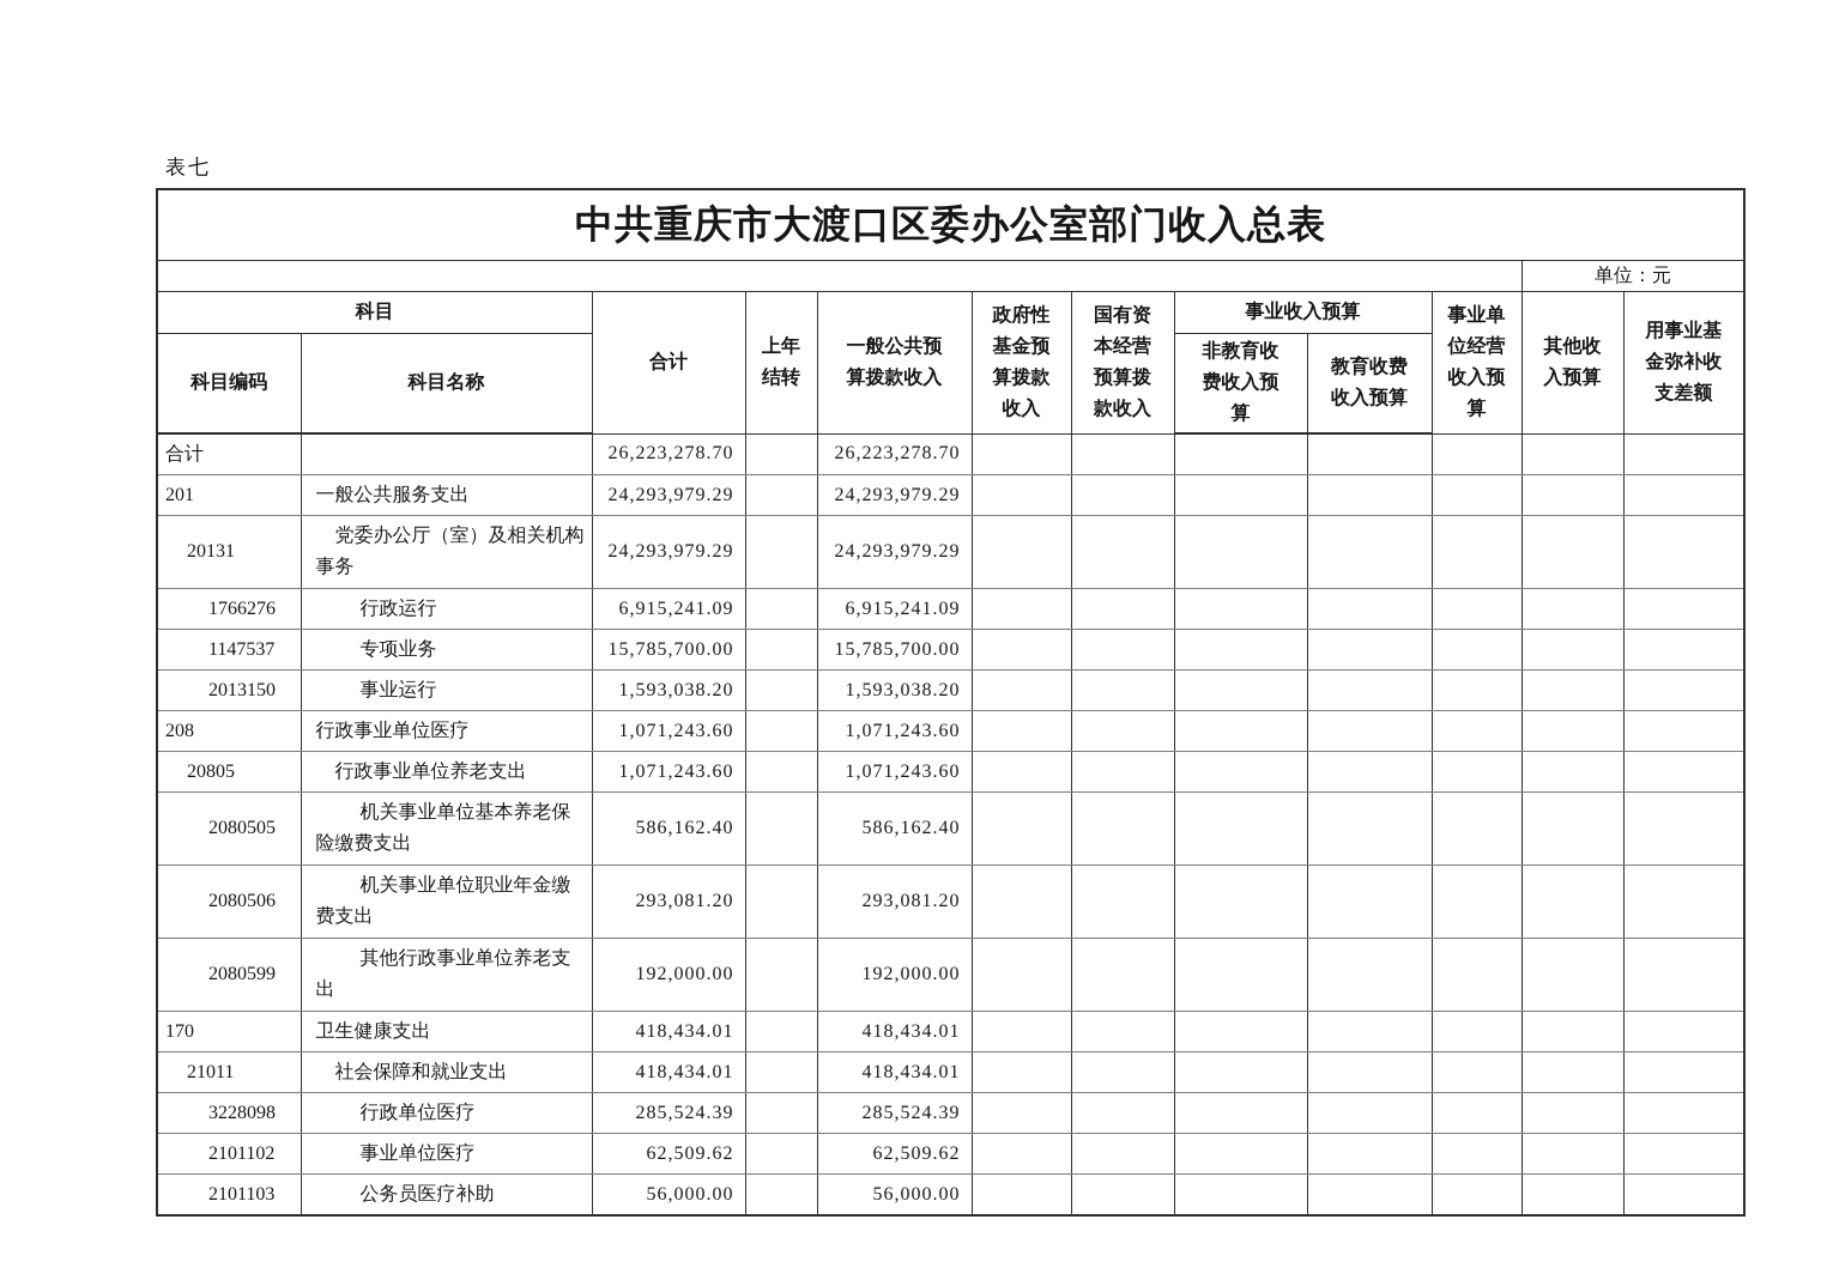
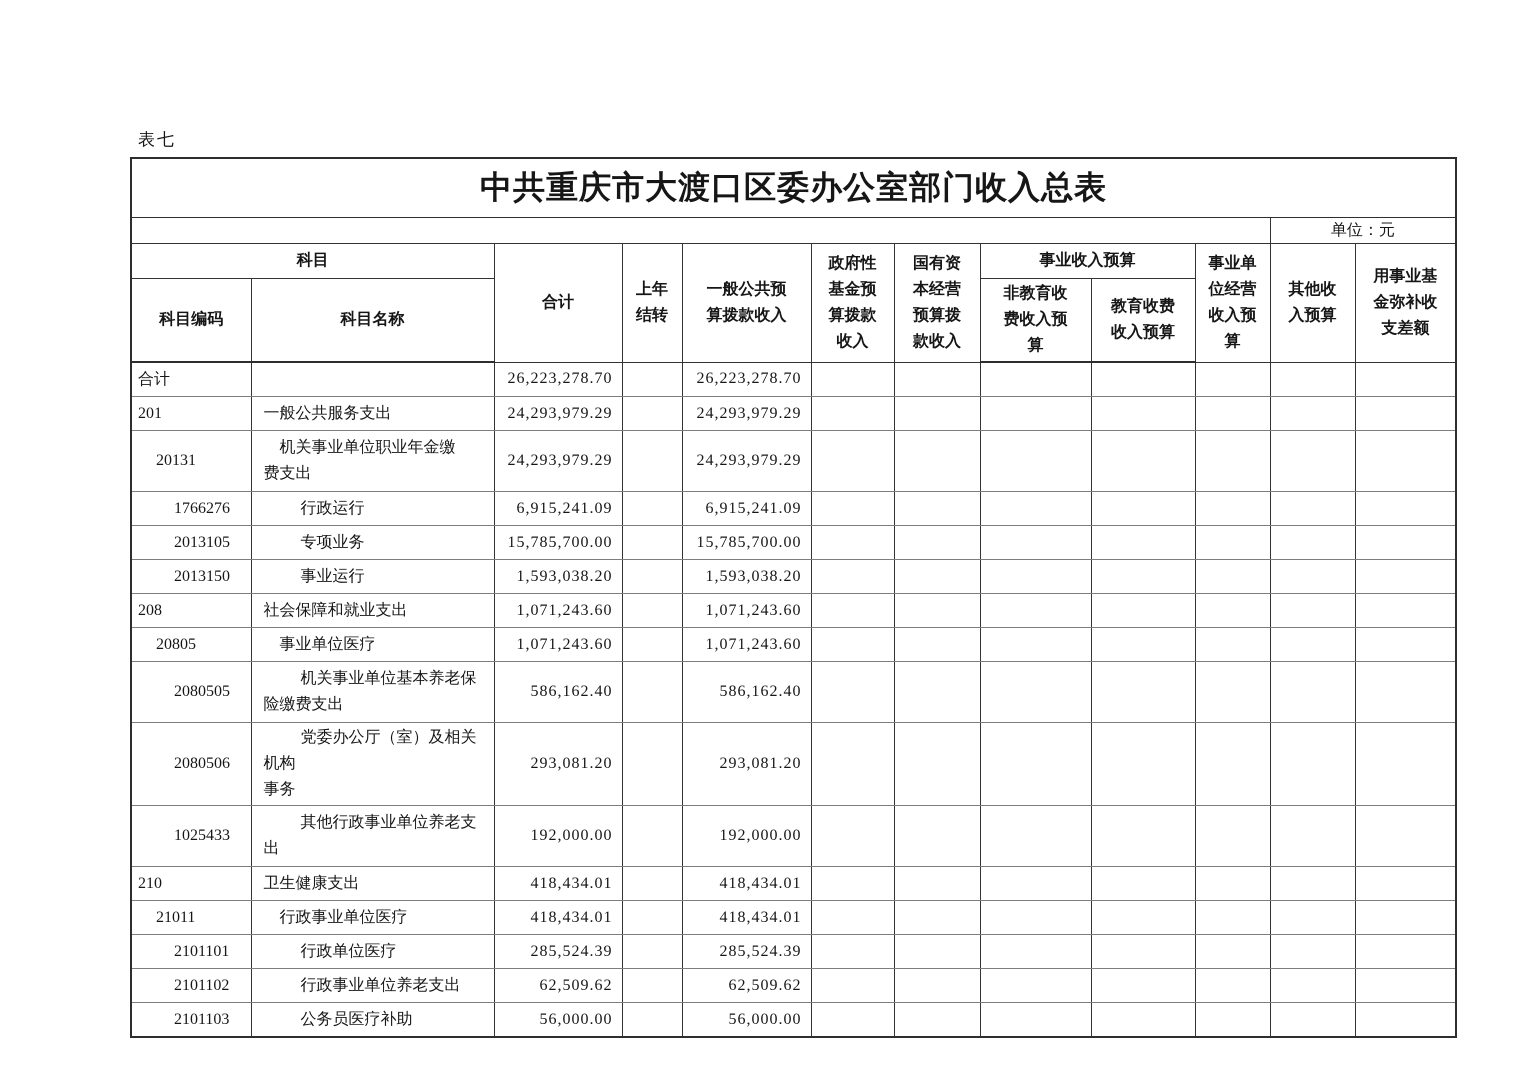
  表七
  中共重庆市大渡口区委办公室部门收入总表
  	单位：元
  科目	合计	上年 结转	一般公共预 算拨款收入	政府性 基金预 算拨款 收入	国有资 本经营 预算拨 款收入	事业收入预算	事业单 位经营 收入预 算	其他收 入预算	用事业基 金弥补收 支差额
  科目编码	科目名称	非教育收 费收入预 算	教育收费 收入预算
  合计		26,223,278.70		26,223,278.70
  201	一般公共服务支出	24,293,979.29		24,293,979.29
- 20131	党委办公厅（室）及相关机构 事务	24,293,979.29		24,293,979.29
+ 20131	机关事业单位职业年金缴 费支出	24,293,979.29		24,293,979.29
  1766276	行政运行	6,915,241.09		6,915,241.09
- 1147537	专项业务	15,785,700.00		15,785,700.00
+ 2013105	专项业务	15,785,700.00		15,785,700.00
  2013150	事业运行	1,593,038.20		1,593,038.20
- 208	行政事业单位医疗	1,071,243.60		1,071,243.60
+ 208	社会保障和就业支出	1,071,243.60		1,071,243.60
- 20805	行政事业单位养老支出	1,071,243.60		1,071,243.60
+ 20805	事业单位医疗	1,071,243.60		1,071,243.60
  2080505	机关事业单位基本养老保 险缴费支出	586,162.40		586,162.40
- 2080506	机关事业单位职业年金缴 费支出	293,081.20		293,081.20
+ 2080506	党委办公厅（室）及相关机构 事务	293,081.20		293,081.20
- 2080599	其他行政事业单位养老支 出	192,000.00		192,000.00
+ 1025433	其他行政事业单位养老支 出	192,000.00		192,000.00
- 170	卫生健康支出	418,434.01		418,434.01
+ 210	卫生健康支出	418,434.01		418,434.01
- 21011	社会保障和就业支出	418,434.01		418,434.01
+ 21011	行政事业单位医疗	418,434.01		418,434.01
- 3228098	行政单位医疗	285,524.39		285,524.39
+ 2101101	行政单位医疗	285,524.39		285,524.39
- 2101102	事业单位医疗	62,509.62		62,509.62
+ 2101102	行政事业单位养老支出	62,509.62		62,509.62
  2101103	公务员医疗补助	56,000.00		56,000.00
